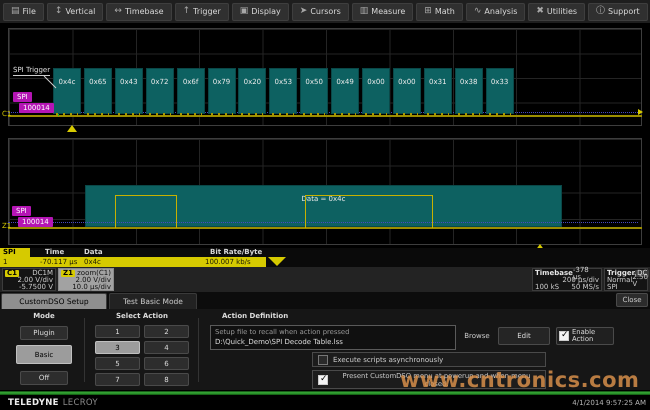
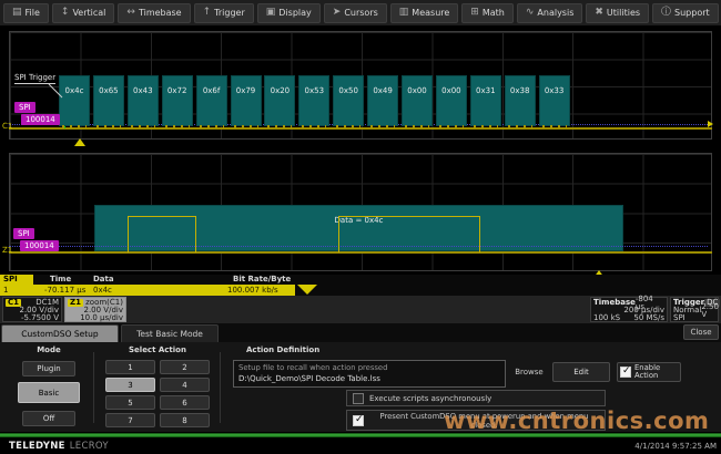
  ▤
  File
  ↕
  Vertical
  ↔
  Timebase
  ↑
  Trigger
  ▣
  Display
  ➤
  Cursors
  ▥
  Measure
  ⊞
  Math
  ∿
  Analysis
  ✖
  Utilities
  ⓘ
  Support
  0x4c
  0x65
  0x43
  0x72
  0x6f
  0x79
  0x20
  0x53
  0x50
  0x49
  0x00
  0x00
  0x31
  0x38
  0x33
  SPI Trigger
  SPI
  100014
  C1
  Data = 0x4c
  SPI
  100014
  Z1
  SPI
  Time
  Data
  Bit Rate/Byte
  1
  -70.117 µs
  0x4c
  100.007 kb/s
  C1
  DC1M
  2.00 V/div
  -5.7500 V
  Z1
  zoom(C1)
  2.00 V/div
  10.0 µs/div
  Timebase
- -378 µs
+ -804 µs
  200 µs/div
  100 kS
  50 MS/s
  Trigger
  DC
  Normal
  2.50 V
  SPI
  CustomDSO Setup
  Test Basic Mode
  Close
  Mode
  Select Action
  Action Definition
  Plugin
  Basic
  Off
  1
  2
  3
  4
  5
  6
  7
  8
  Setup file to recall when action pressed
  D:\Quick_Demo\SPI Decode Table.lss
  Browse
  Edit
  Enable Action
  Execute scripts asynchronously
  Present CustomDSO menu at powerup and when menu closed.
  TELEDYNE
  LECROY
  4/1/2014 9:57:25 AM
  www.cntronics.com
